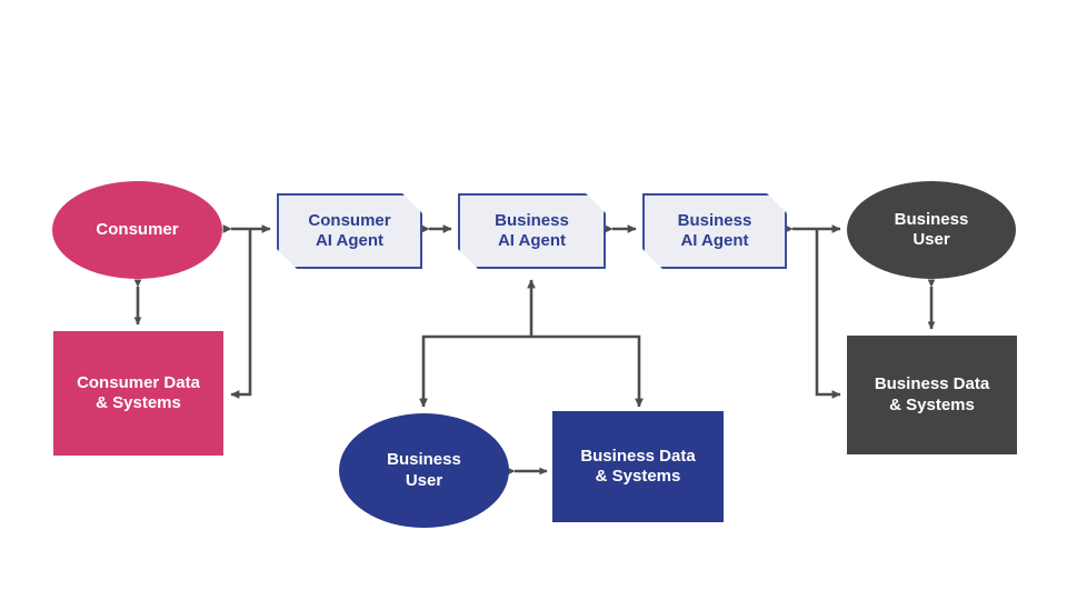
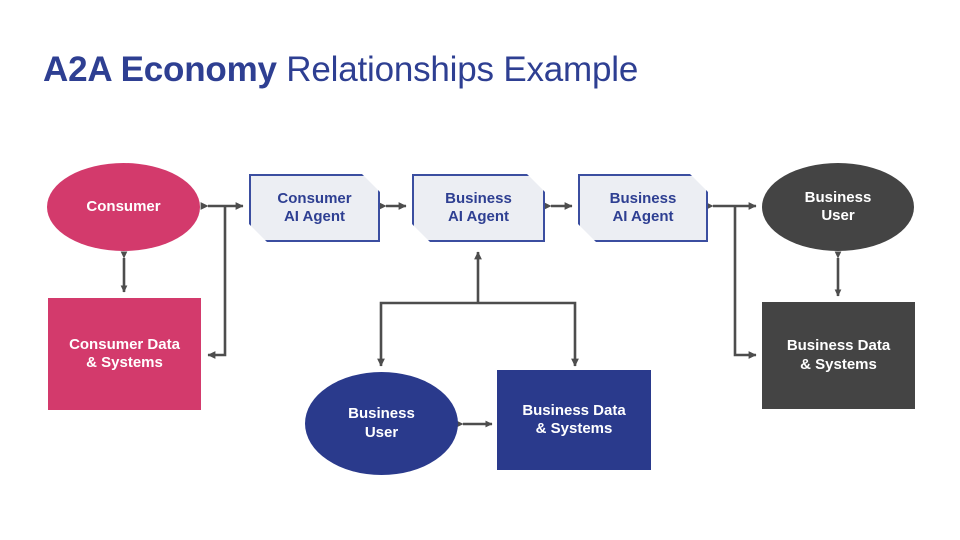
+ A2A Economy Relationships Example
  Consumer
  Consumer Data
  & Systems
  Consumer
  AI Agent
  Business
  AI Agent
  Business
  AI Agent
  Business
  User
  Business Data
  & Systems
  Business
  User
  Business Data
  & Systems
